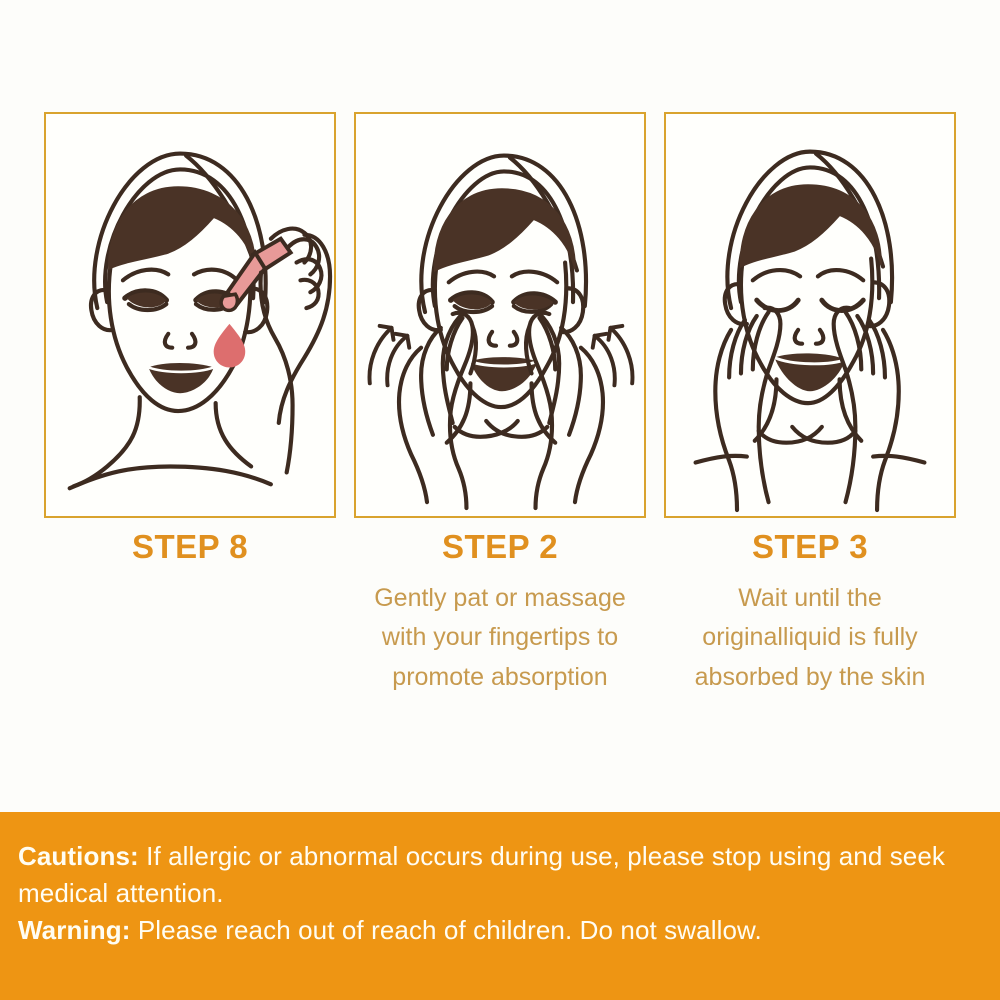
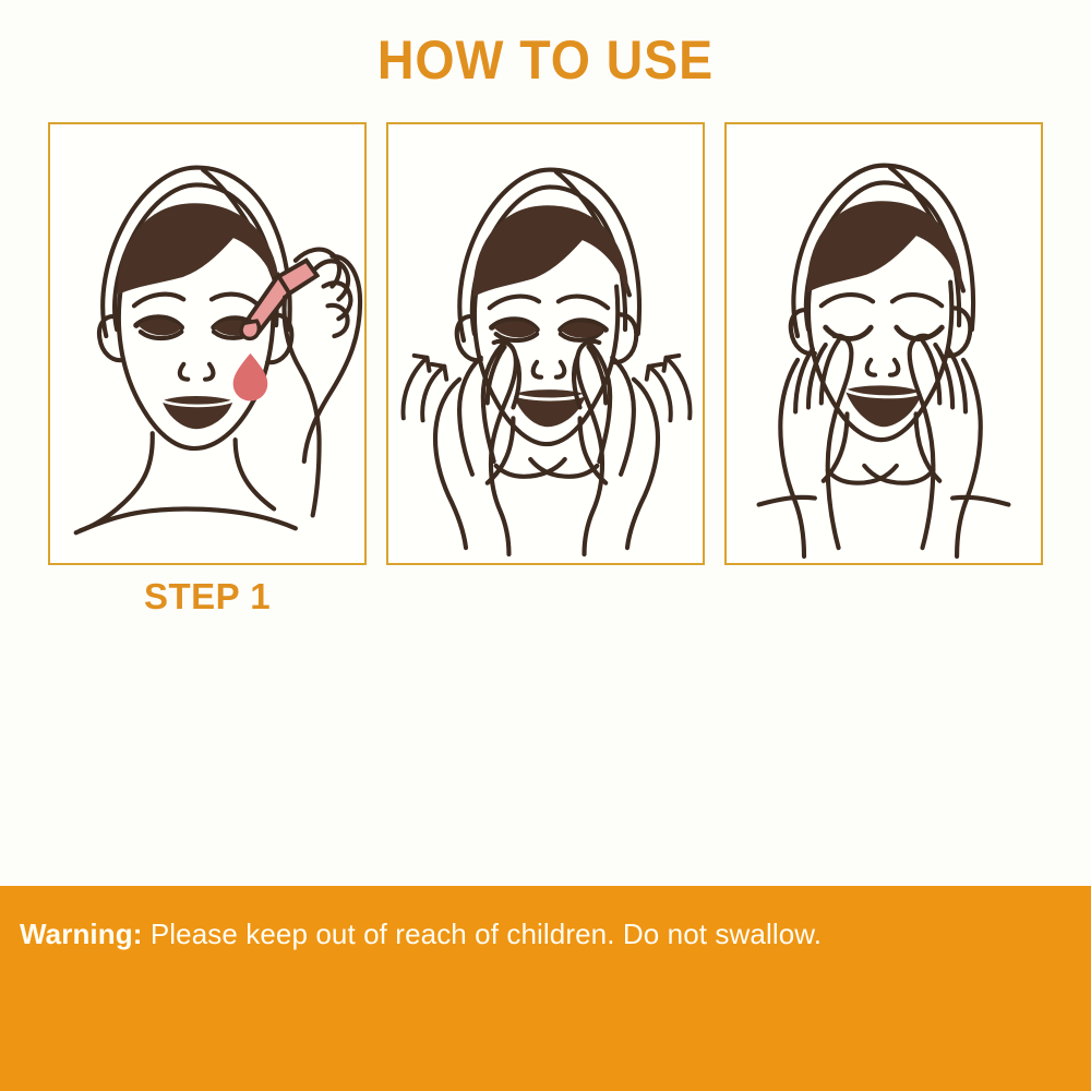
+ HOW TO USE
- STEP 8
+ STEP 1
- STEP 2
- Gently pat or massage with your fingertips to promote absorption
- STEP 3
- Wait until the originalliquid is fully absorbed by the skin
- Cautions: If allergic or abnormal occurs during use, please stop using and seek medical attention.
- Warning: Please reach out of reach of children. Do not swallow.
+ Warning: Please keep out of reach of children. Do not swallow.
